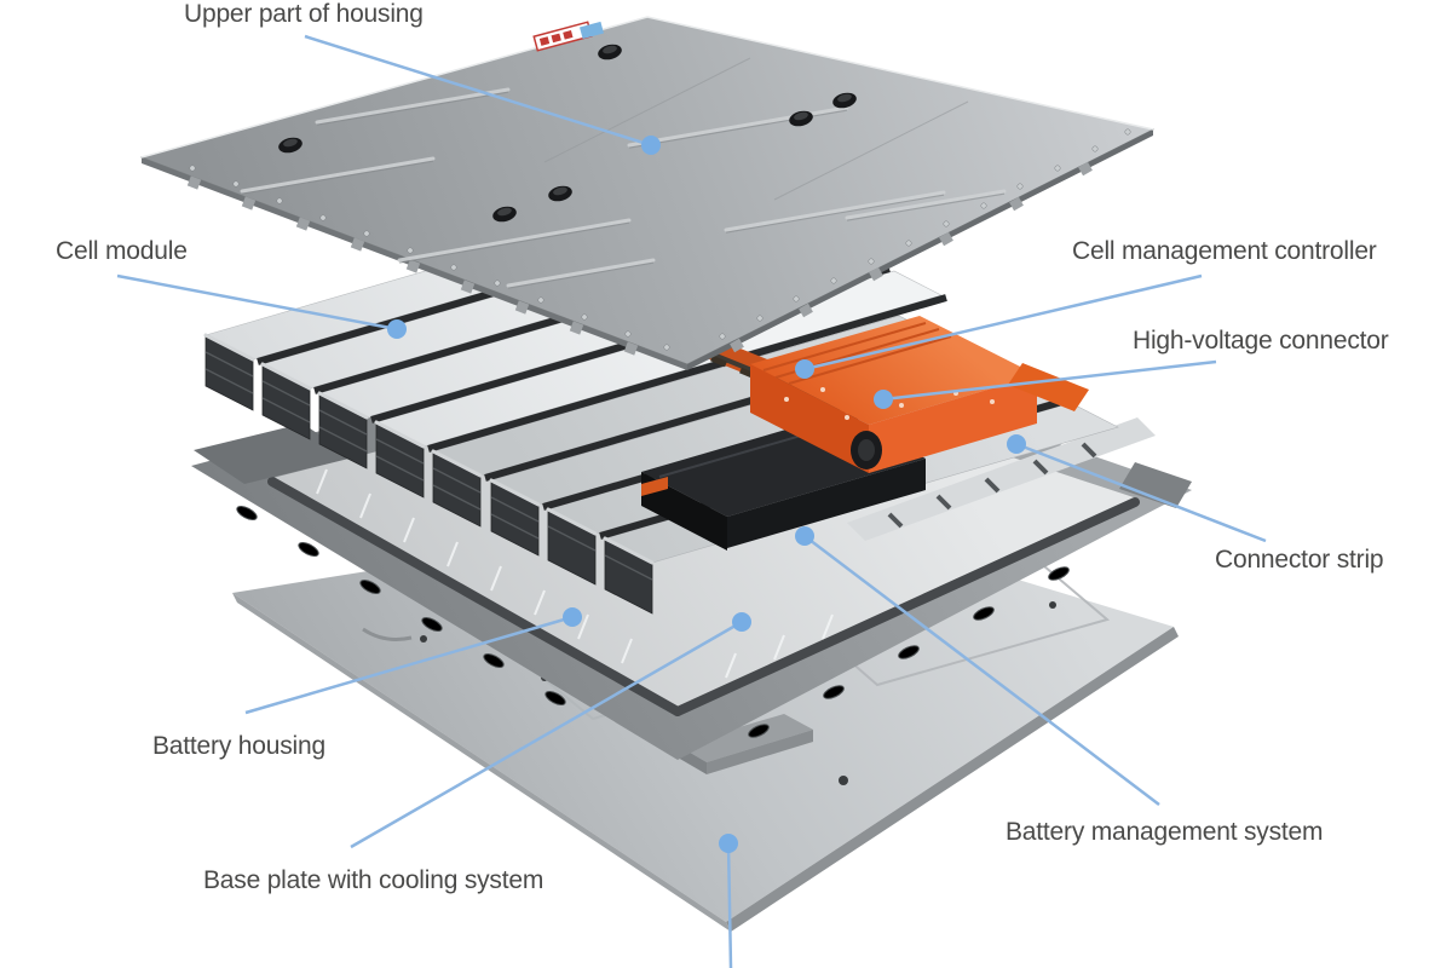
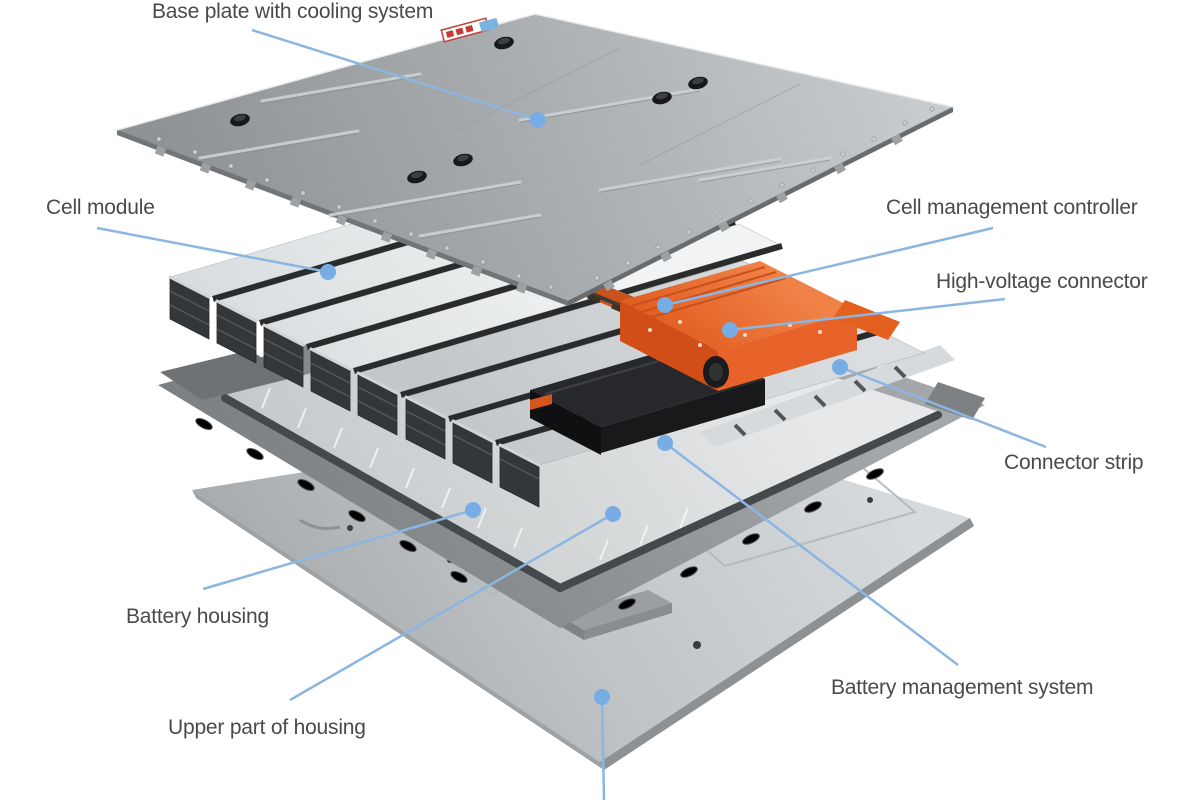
- Upper part of housing
+ Base plate with cooling system
  Cell module
  Cell management controller
  High-voltage connector
  Connector strip
  Battery housing
- Base plate with cooling system
+ Upper part of housing
  Battery management system
